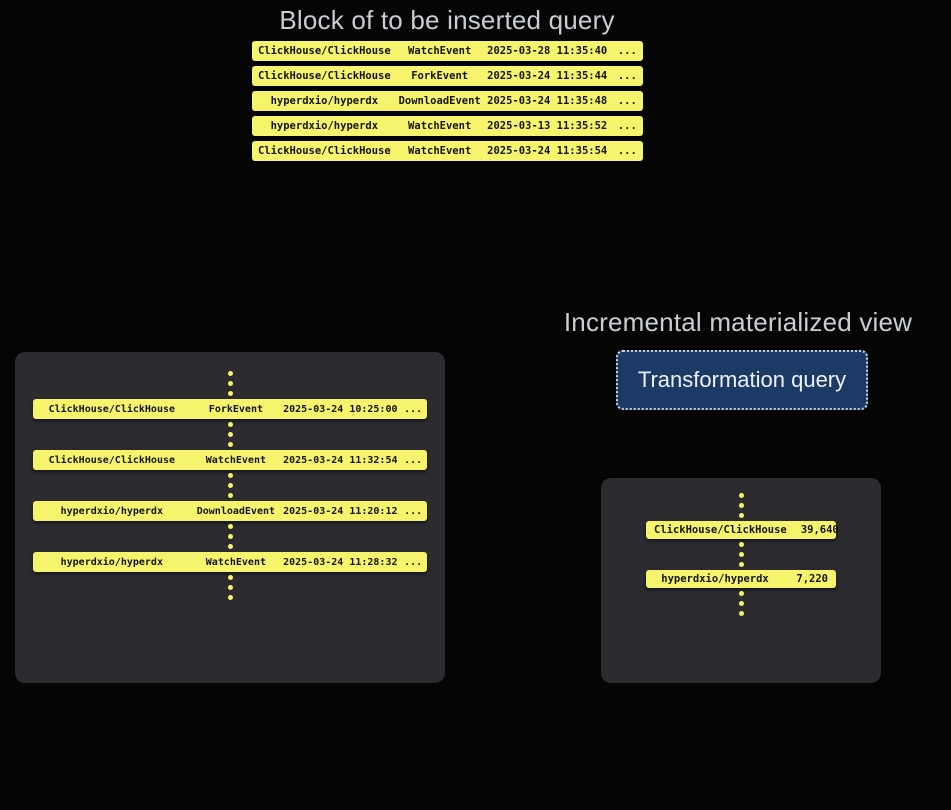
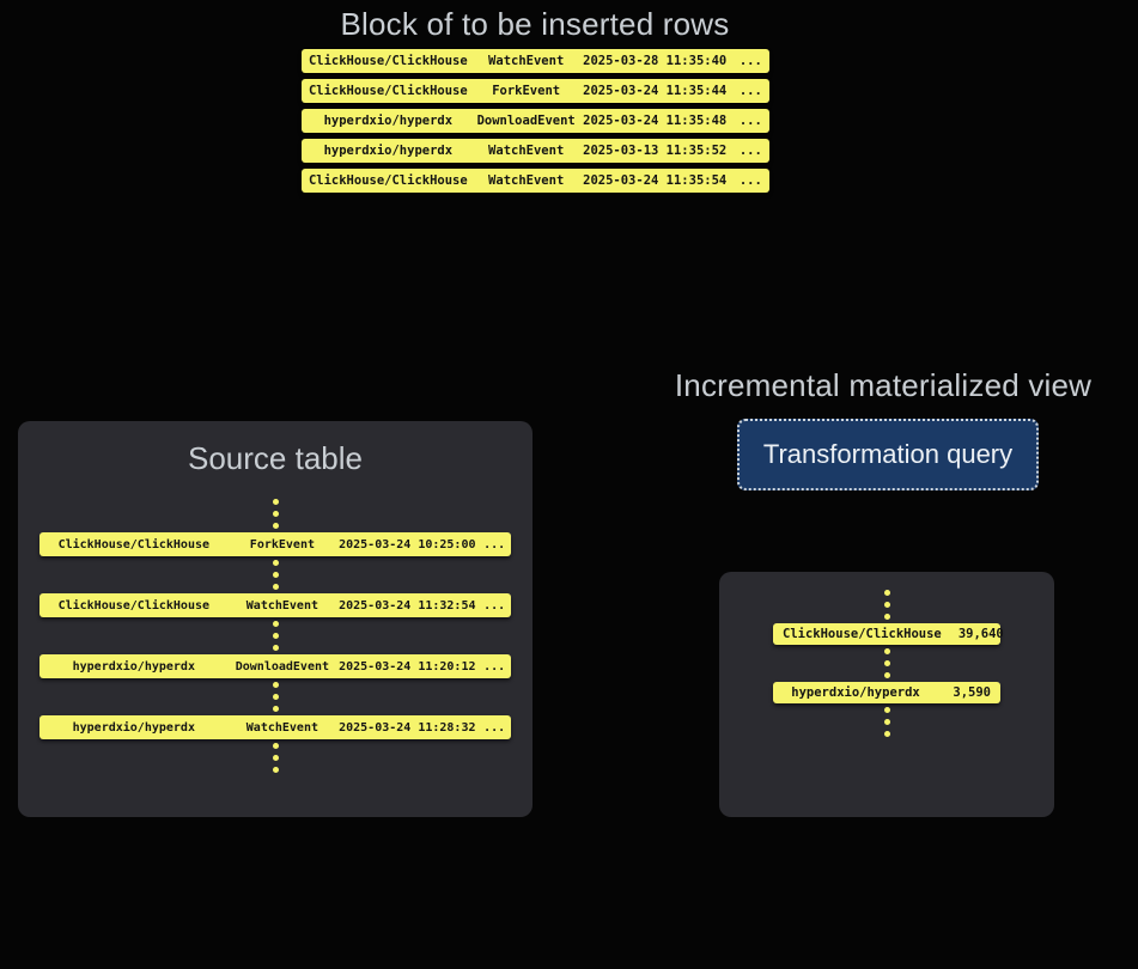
- Block of to be inserted query
+ Block of to be inserted rows
  ClickHouse/ClickHouse
  WatchEvent
  2025-03-28 11:35:40
  ...
  ClickHouse/ClickHouse
  ForkEvent
  2025-03-24 11:35:44
  ...
  hyperdxio/hyperdx
  DownloadEvent
  2025-03-24 11:35:48
  ...
  hyperdxio/hyperdx
  WatchEvent
  2025-03-13 11:35:52
  ...
  ClickHouse/ClickHouse
  WatchEvent
  2025-03-24 11:35:54
  ...
+ Source table
  ClickHouse/ClickHouse
  ForkEvent
  2025-03-24 10:25:00
  ...
  ClickHouse/ClickHouse
  WatchEvent
  2025-03-24 11:32:54
  ...
  hyperdxio/hyperdx
  DownloadEvent
  2025-03-24 11:20:12
  ...
  hyperdxio/hyperdx
  WatchEvent
  2025-03-24 11:28:32
  ...
  Incremental materialized view
  Transformation query
  ClickHouse/ClickHouse
  39,640
  hyperdxio/hyperdx
- 7,220
+ 3,590
